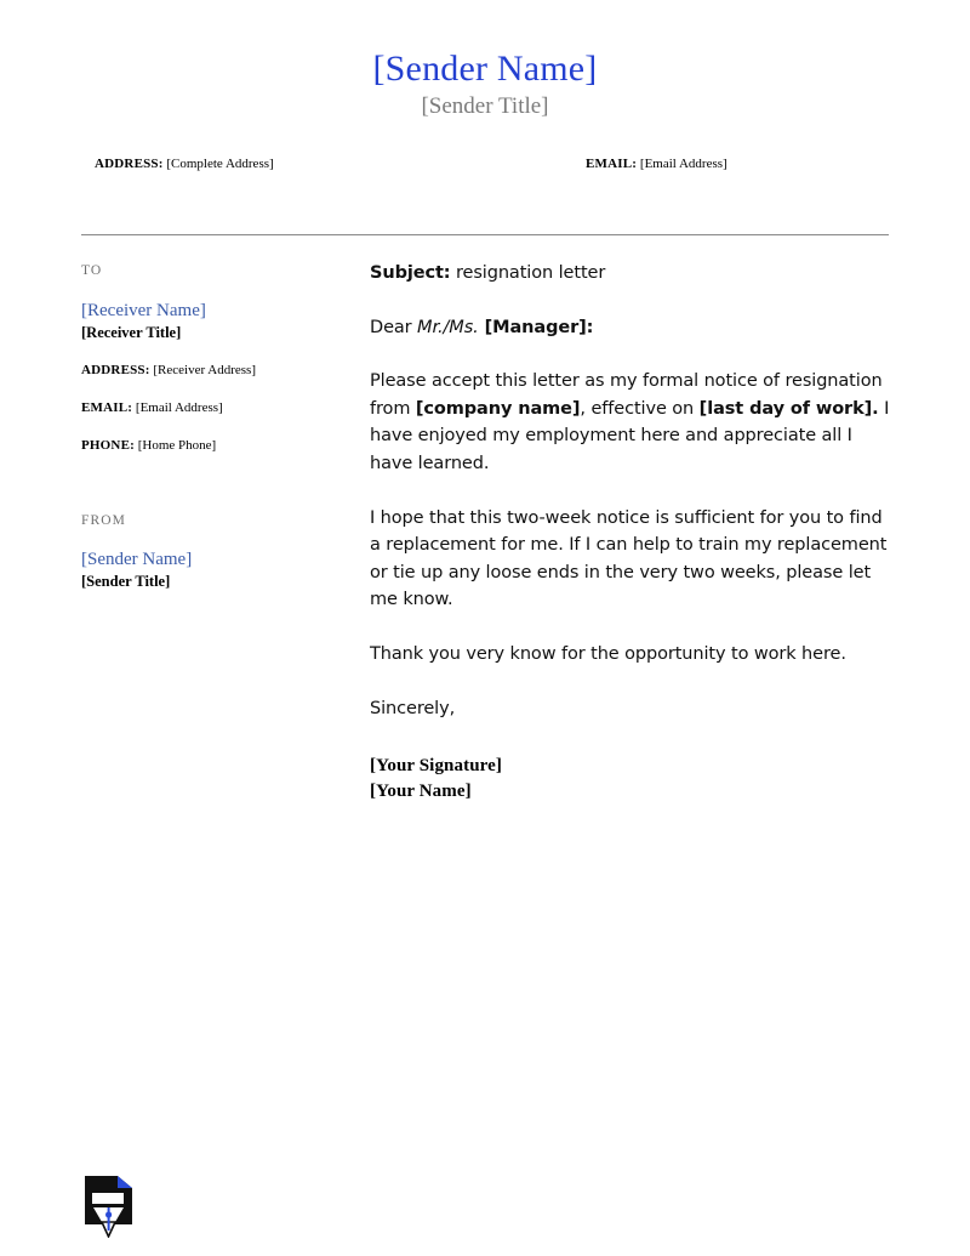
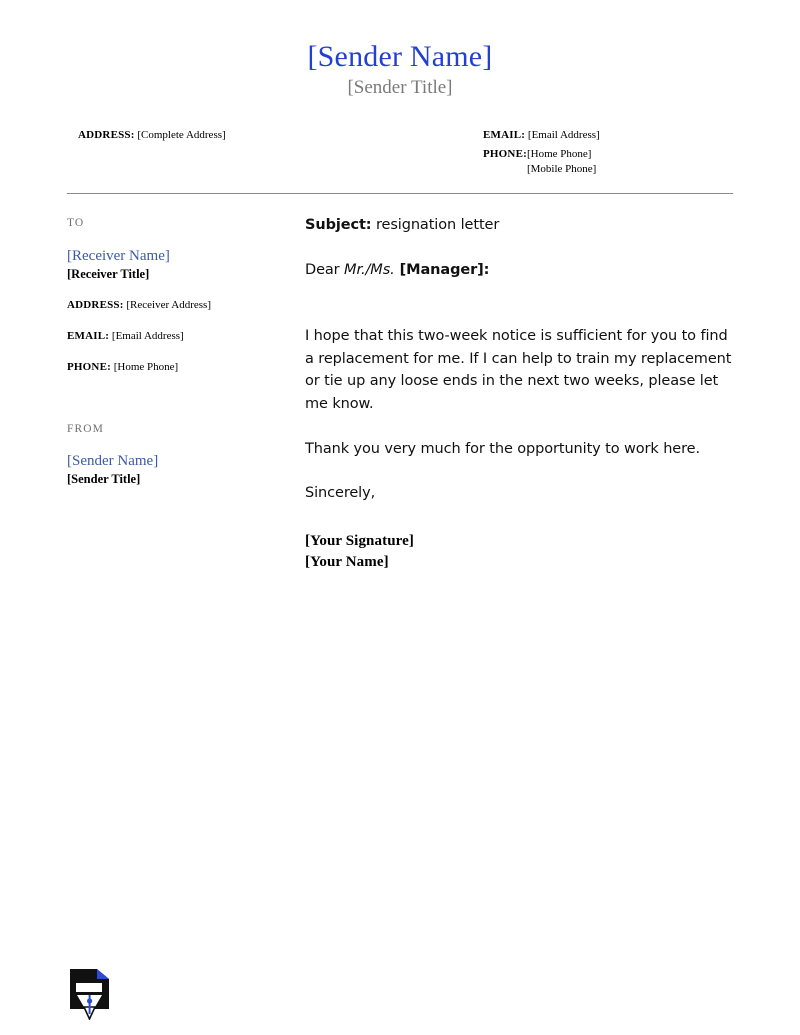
  [Sender Name]
  [Sender Title]
  ADDRESS: [Complete Address]
  EMAIL: [Email Address]
+ PHONE:
+ [Home Phone]
+ [Mobile Phone]
  TO
  [Receiver Name]
  [Receiver Title]
  ADDRESS: [Receiver Address]
  EMAIL: [Email Address]
  PHONE: [Home Phone]
  FROM
  [Sender Name]
  [Sender Title]
  Subject: resignation letter
  Dear Mr./Ms. [Manager]:
- Please accept this letter as my formal notice of resignation from [company name], effective on [last day of work]. I have enjoyed my employment here and appreciate all I have learned.
- I hope that this two-week notice is sufficient for you to find a replacement for me. If I can help to train my replacement or tie up any loose ends in the very two weeks, please let me know.
+ I hope that this two-week notice is sufficient for you to find a replacement for me. If I can help to train my replacement or tie up any loose ends in the next two weeks, please let me know.
- Thank you very know for the opportunity to work here.
+ Thank you very much for the opportunity to work here.
  Sincerely,
  [Your Signature]
  [Your Name]
